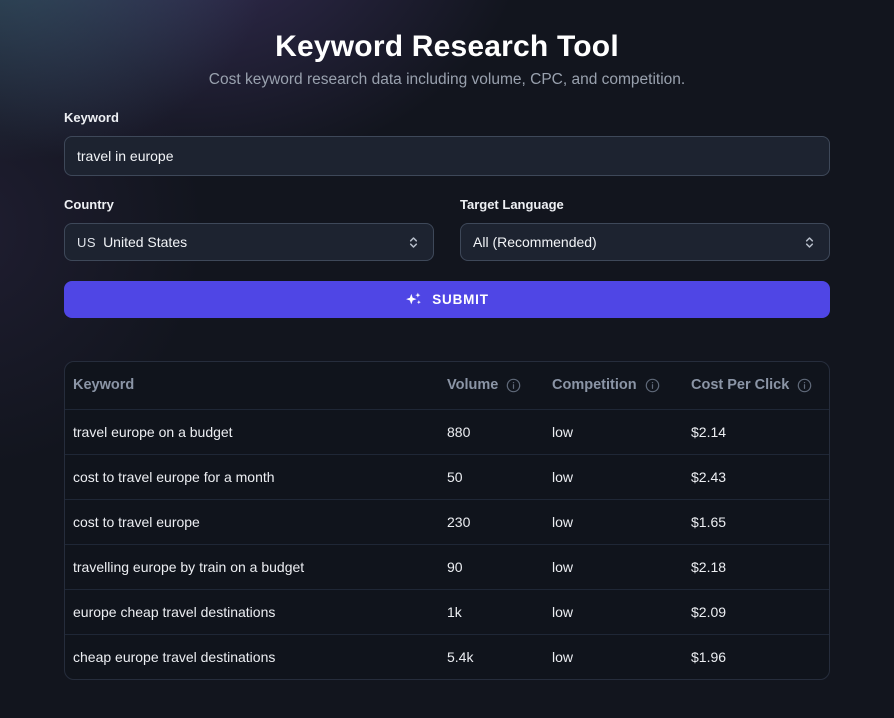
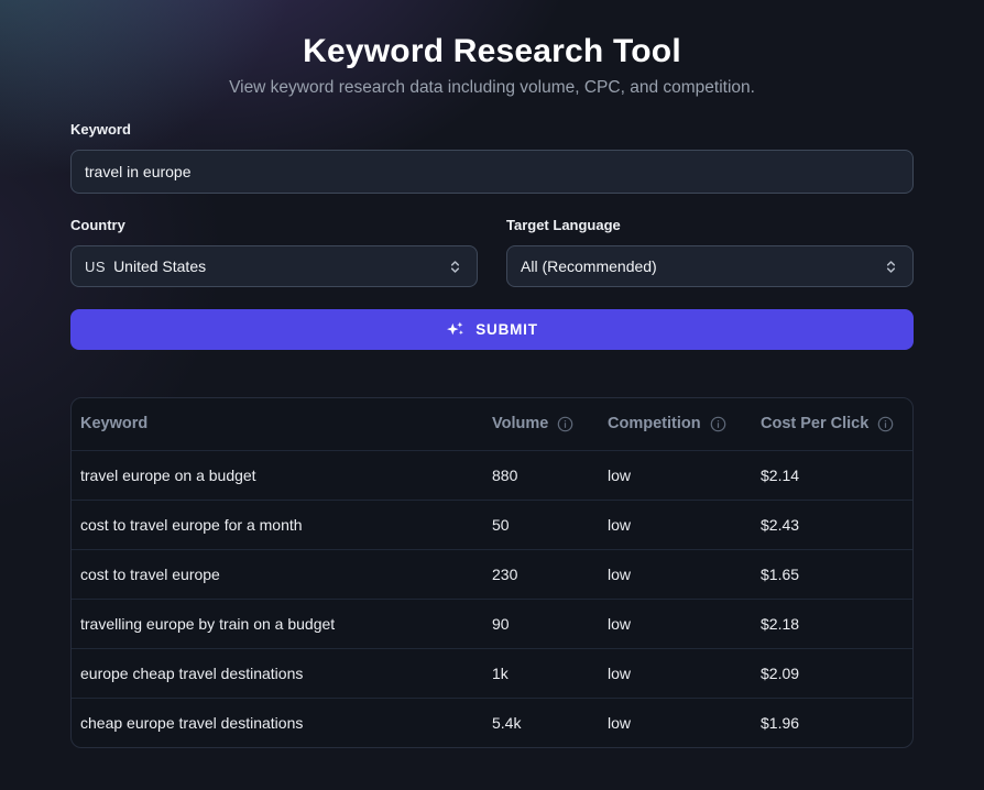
  Keyword Research Tool
- Cost keyword research data including volume, CPC, and competition.
+ View keyword research data including volume, CPC, and competition.
  Keyword
  travel in europe
  Country
  US
  United States
  Target Language
  All (Recommended)
  SUBMIT
  Keyword	Volume	Competition	Cost Per Click
  travel europe on a budget	880	low	$2.14
  cost to travel europe for a month	50	low	$2.43
  cost to travel europe	230	low	$1.65
  travelling europe by train on a budget	90	low	$2.18
  europe cheap travel destinations	1k	low	$2.09
  cheap europe travel destinations	5.4k	low	$1.96
